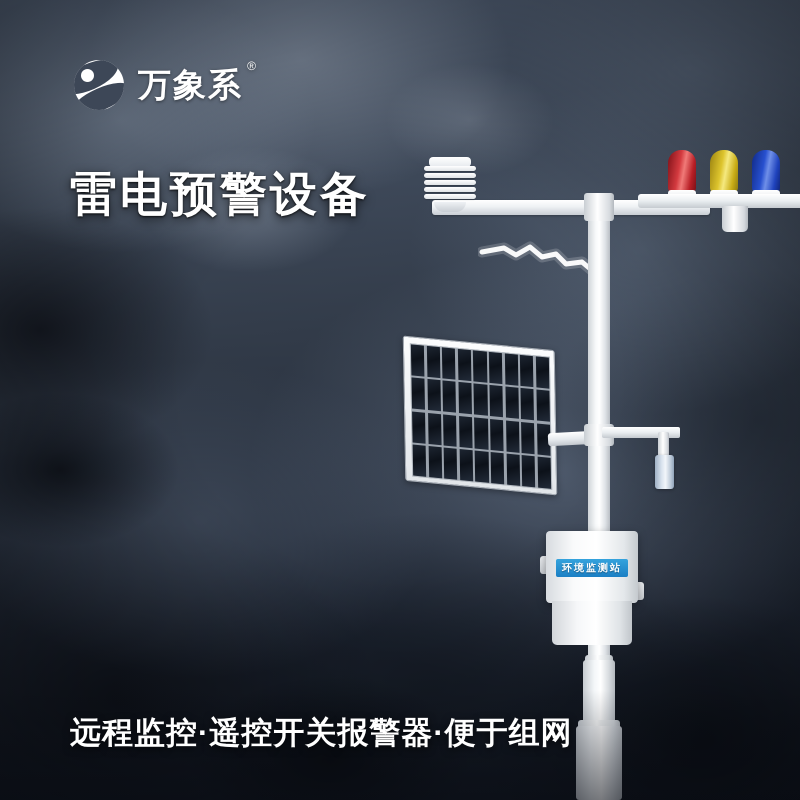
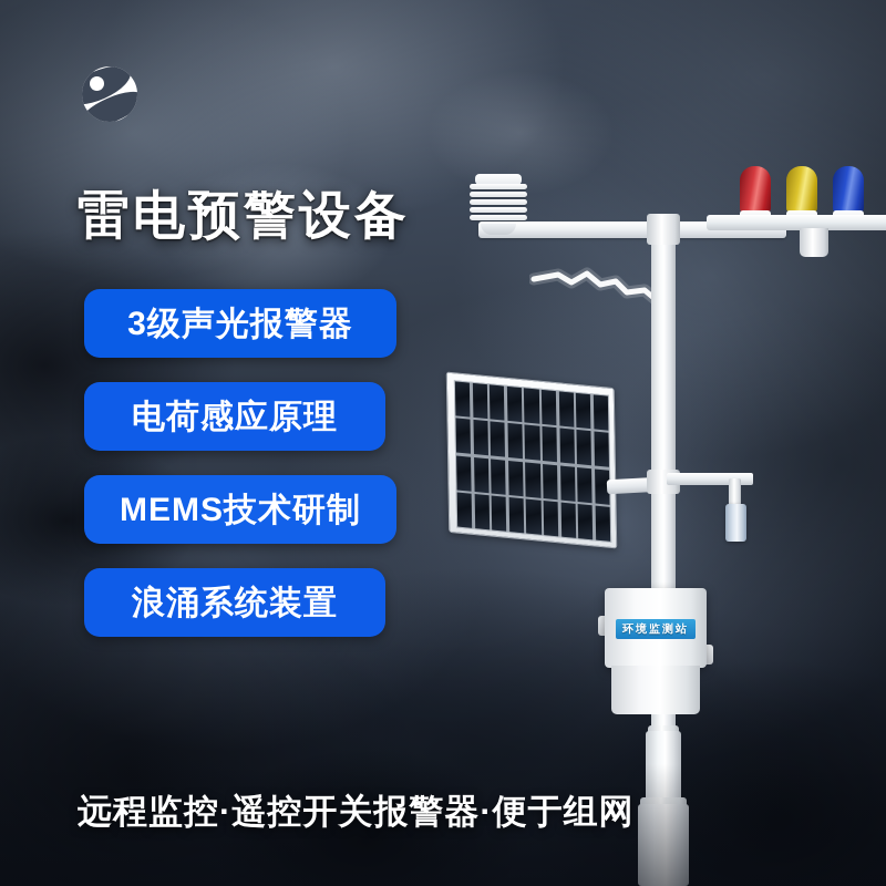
  环境监测站
- 万象系
- ®
  雷电预警设备
+ 3级声光报警器
+ 电荷感应原理
+ MEMS技术研制
+ 浪涌系统装置
  远程监控·遥控开关报警器·便于组网
